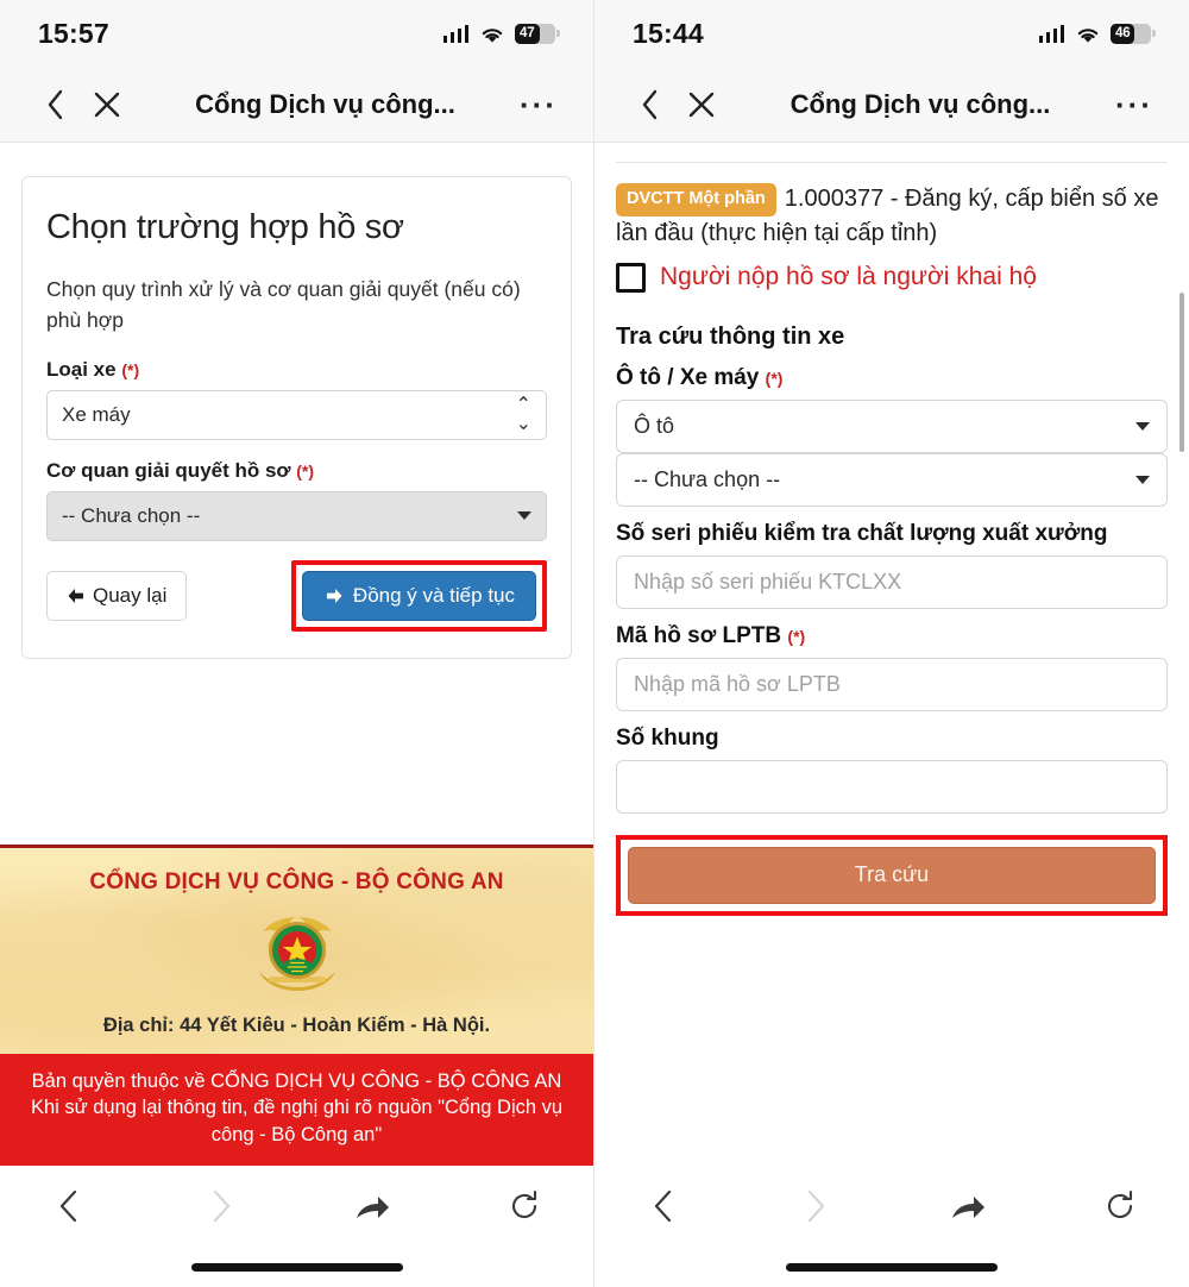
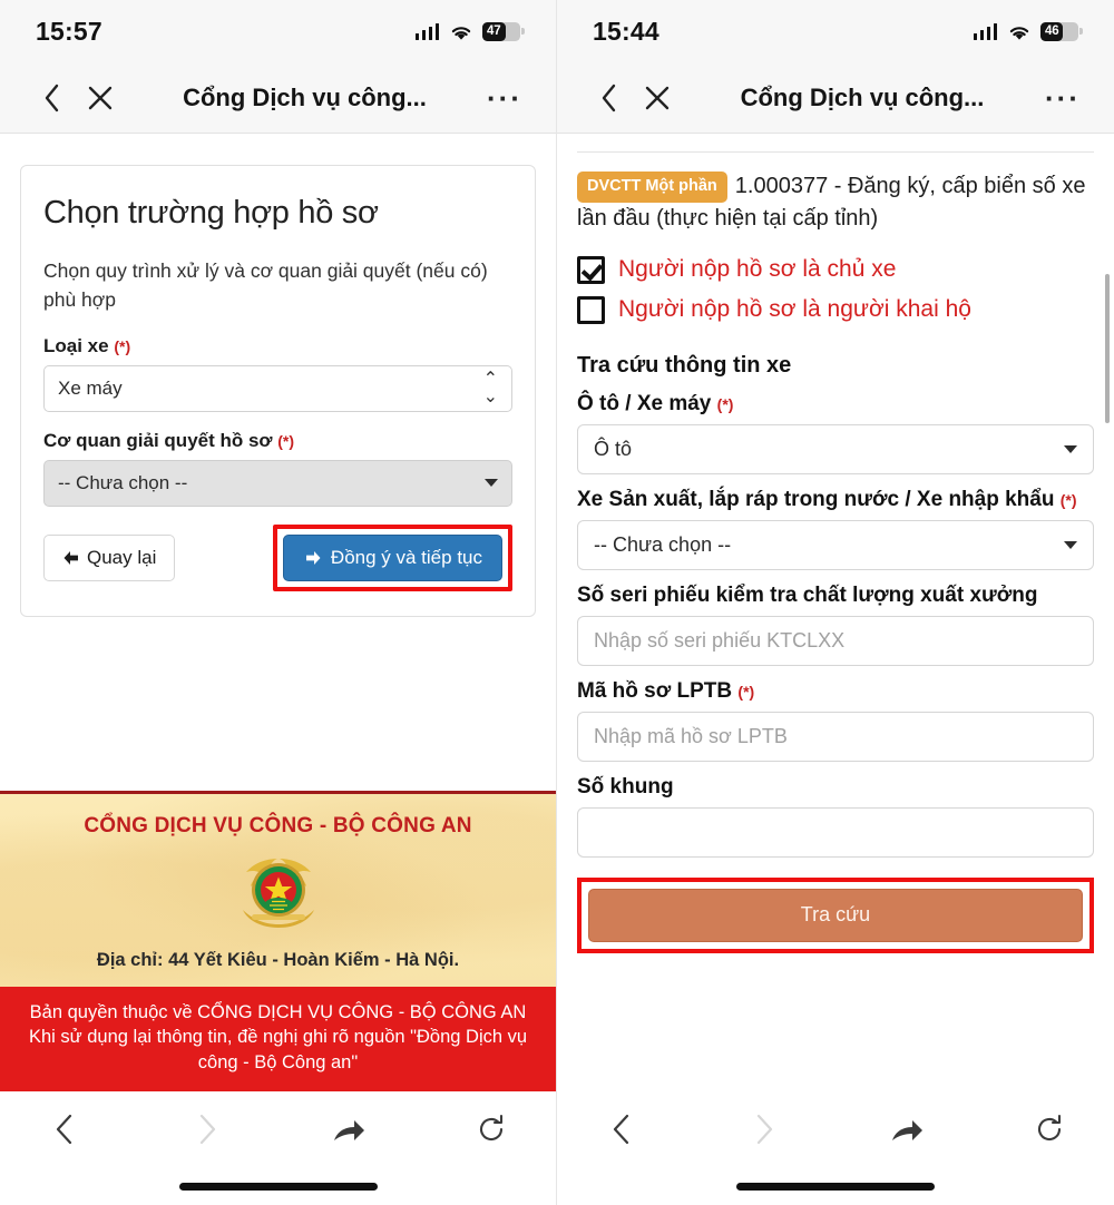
  15:57
  47
  Cổng Dịch vụ công...
  ···
  Chọn trường hợp hồ sơ
  Chọn quy trình xử lý và cơ quan giải quyết (nếu có) phù hợp
  Loại xe (*)
  Xe máy
  ⌃
  ⌄
  Cơ quan giải quyết hồ sơ (*)
  -- Chưa chọn --
  Quay lại
  Đồng ý và tiếp tục
  CỔNG DỊCH VỤ CÔNG - BỘ CÔNG AN
  Địa chỉ: 44 Yết Kiêu - Hoàn Kiếm - Hà Nội.
  Bản quyền thuộc về CỔNG DỊCH VỤ CÔNG - BỘ CÔNG AN
- Khi sử dụng lại thông tin, đề nghị ghi rõ nguồn "Cổng Dịch vụ công - Bộ Công an"
+ Khi sử dụng lại thông tin, đề nghị ghi rõ nguồn "Đồng Dịch vụ công - Bộ Công an"
  15:44
  46
  Cổng Dịch vụ công...
  ···
  DVCTT Một phần 1.000377 - Đăng ký, cấp biển số xe lần đầu (thực hiện tại cấp tỉnh)
+ Người nộp hồ sơ là chủ xe
  Người nộp hồ sơ là người khai hộ
  Tra cứu thông tin xe
  Ô tô / Xe máy (*)
  Ô tô
+ Xe Sản xuất, lắp ráp trong nước / Xe nhập khẩu (*)
  -- Chưa chọn --
  Số seri phiếu kiểm tra chất lượng xuất xưởng
  Nhập số seri phiếu KTCLXX
  Mã hồ sơ LPTB (*)
  Nhập mã hồ sơ LPTB
  Số khung
  Tra cứu
